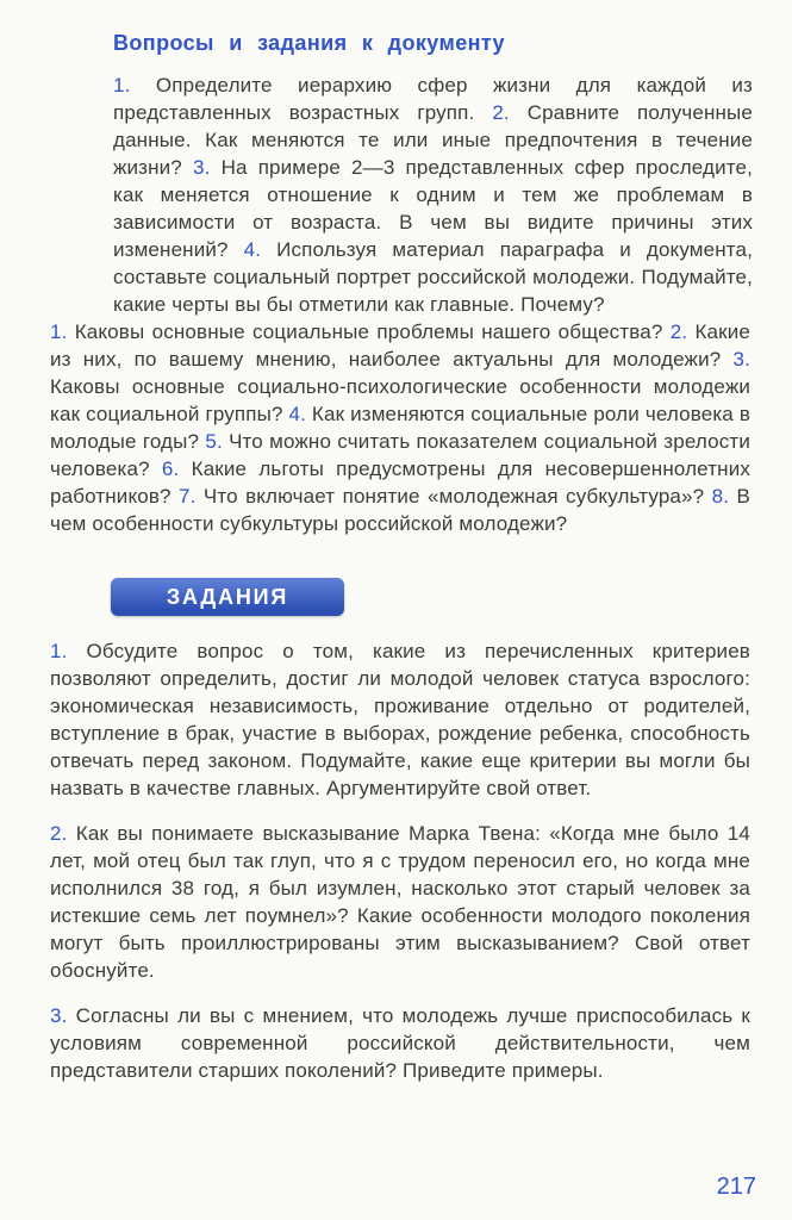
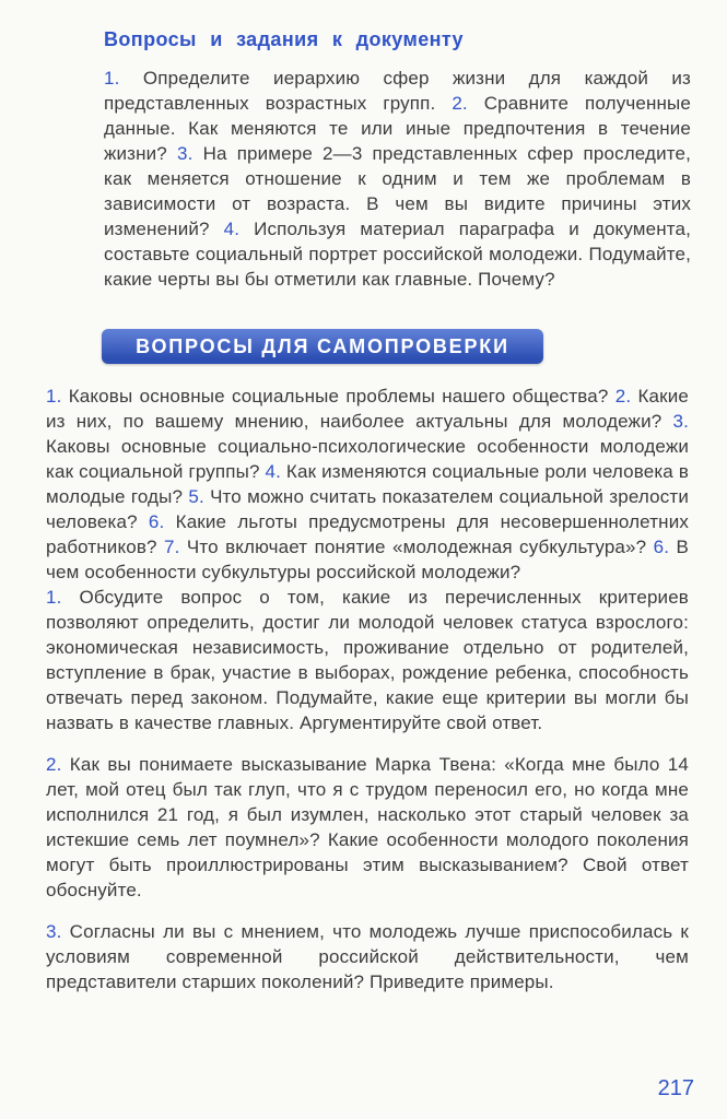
  Вопросы и задания к документу
  1. Определите иерархию сфер жизни для каждой из представленных возрастных групп. 2. Сравните полученные данные. Как меняются те или иные предпочтения в течение жизни? 3. На примере 2—3 представленных сфер проследите, как меняется отношение к одним и тем же проблемам в зависимости от возраста. В чем вы видите причины этих изменений? 4. Используя материал параграфа и документа, составьте социальный портрет российской молодежи. Подумайте, какие черты вы бы отметили как главные. Почему?
+ ВОПРОСЫ ДЛЯ САМОПРОВЕРКИ
- 1. Каковы основные социальные проблемы нашего общества? 2. Какие из них, по вашему мнению, наиболее актуальны для молодежи? 3. Каковы основные социально-психологические особенности молодежи как социальной группы? 4. Как изменяются социальные роли человека в молодые годы? 5. Что можно считать показателем социальной зрелости человека? 6. Какие льготы предусмотрены для несовершеннолетних работников? 7. Что включает понятие «молодежная субкультура»? 8. В чем особенности субкультуры российской молодежи?
+ 1. Каковы основные социальные проблемы нашего общества? 2. Какие из них, по вашему мнению, наиболее актуальны для молодежи? 3. Каковы основные социально-психологические особенности молодежи как социальной группы? 4. Как изменяются социальные роли человека в молодые годы? 5. Что можно считать показателем социальной зрелости человека? 6. Какие льготы предусмотрены для несовершеннолетних работников? 7. Что включает понятие «молодежная субкультура»? 6. В чем особенности субкультуры российской молодежи?
- ЗАДАНИЯ
  1. Обсудите вопрос о том, какие из перечисленных критериев позволяют определить, достиг ли молодой человек статуса взрослого: экономическая независимость, проживание отдельно от родителей, вступление в брак, участие в выборах, рождение ребенка, способность отвечать перед законом. Подумайте, какие еще критерии вы могли бы назвать в качестве главных. Аргументируйте свой ответ.
- 2. Как вы понимаете высказывание Марка Твена: «Когда мне было 14 лет, мой отец был так глуп, что я с трудом переносил его, но когда мне исполнился 38 год, я был изумлен, насколько этот старый человек за истекшие семь лет поумнел»? Какие особенности молодого поколения могут быть проиллюстрированы этим высказыванием? Свой ответ обоснуйте.
+ 2. Как вы понимаете высказывание Марка Твена: «Когда мне было 14 лет, мой отец был так глуп, что я с трудом переносил его, но когда мне исполнился 21 год, я был изумлен, насколько этот старый человек за истекшие семь лет поумнел»? Какие особенности молодого поколения могут быть проиллюстрированы этим высказыванием? Свой ответ обоснуйте.
  3. Согласны ли вы с мнением, что молодежь лучше приспособилась к условиям современной российской действительности, чем представители старших поколений? Приведите примеры.
  217
